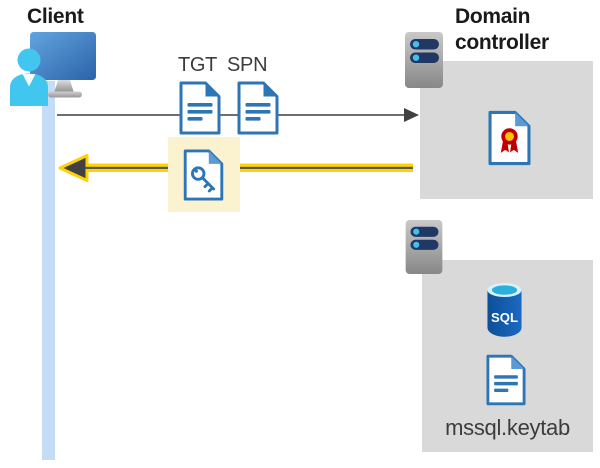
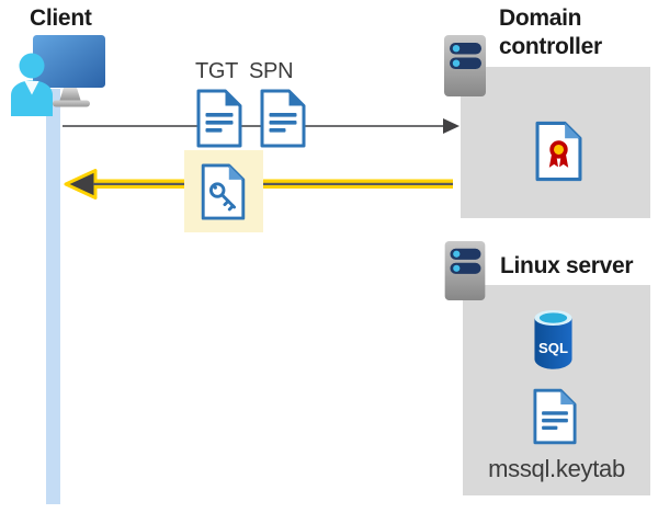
  Client
  TGT
  SPN
  Domain
  controller
+ Linux server
  SQL
  mssql.keytab
